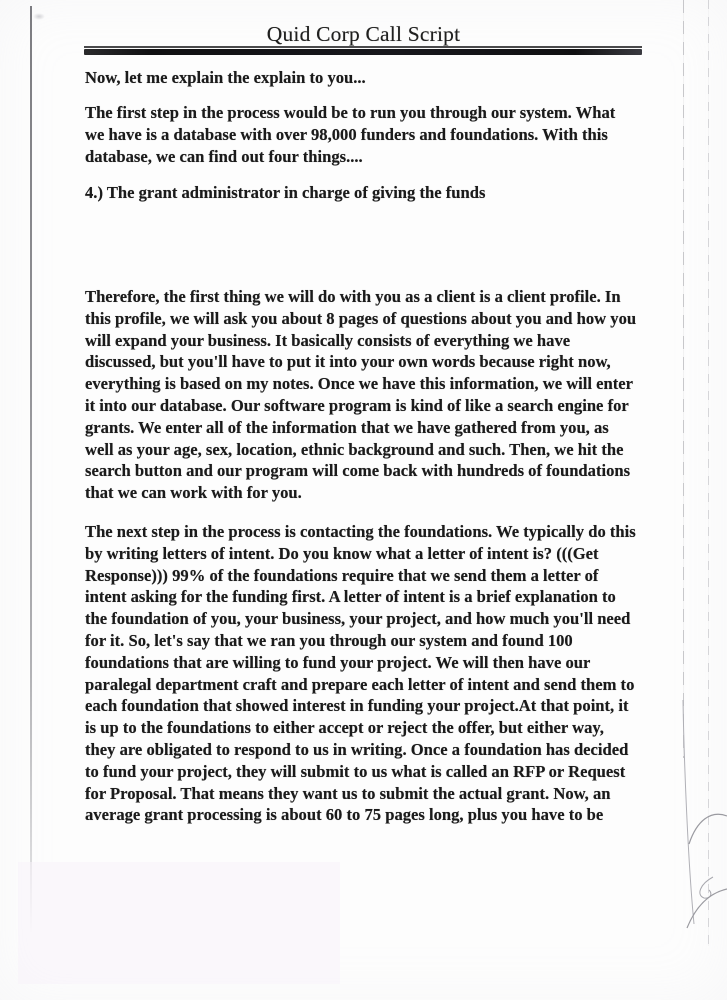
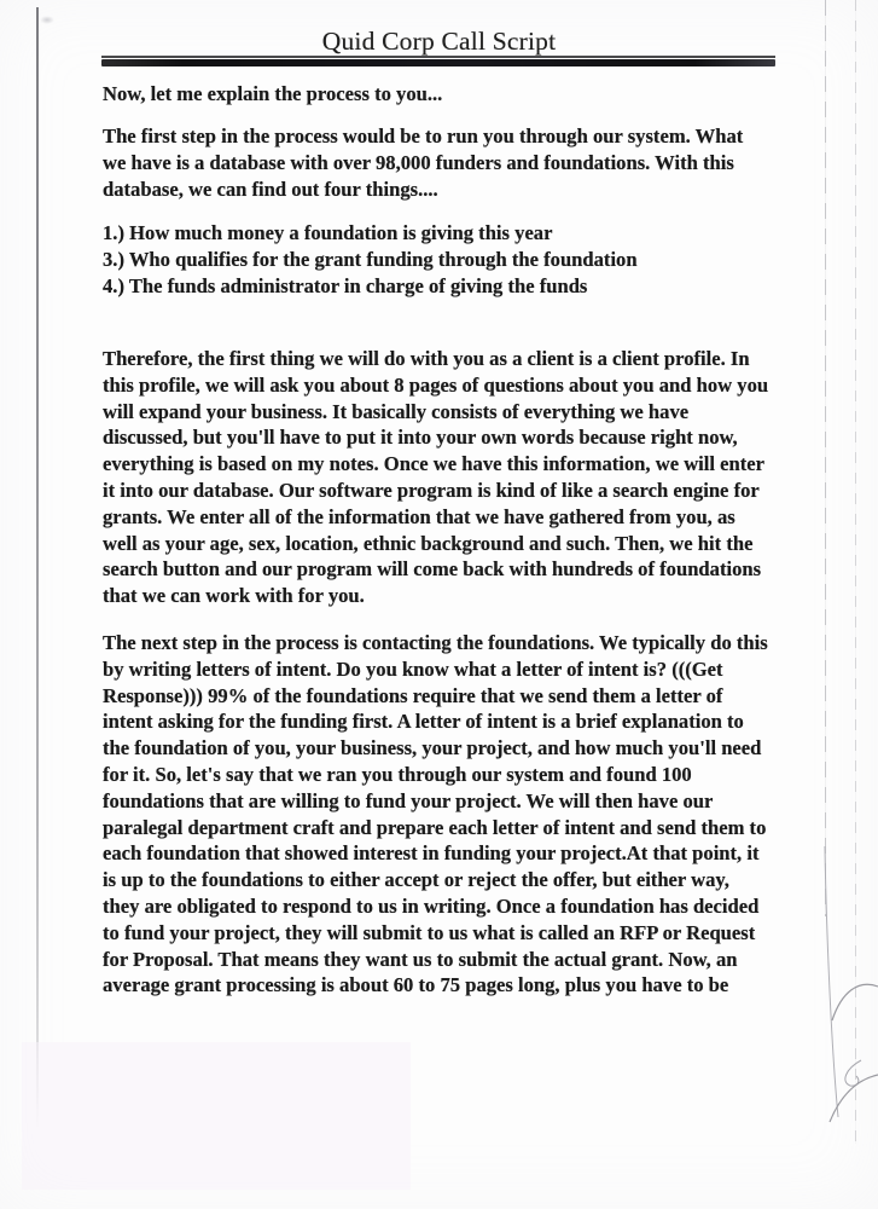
  Quid Corp Call Script
- Now, let me explain the explain to you...
+ Now, let me explain the process to you...
  The first step in the process would be to run you through our system. What
  we have is a database with over 98,000 funders and foundations. With this
  database, we can find out four things....
+ 1.) How much money a foundation is giving this year
+ 3.) Who qualifies for the grant funding through the foundation
- 4.) The grant administrator in charge of giving the funds
+ 4.) The funds administrator in charge of giving the funds
  Therefore, the first thing we will do with you as a client is a client profile. In
  this profile, we will ask you about 8 pages of questions about you and how you
  will expand your business. It basically consists of everything we have
  discussed, but you'll have to put it into your own words because right now,
  everything is based on my notes. Once we have this information, we will enter
  it into our database. Our software program is kind of like a search engine for
  grants. We enter all of the information that we have gathered from you, as
  well as your age, sex, location, ethnic background and such. Then, we hit the
  search button and our program will come back with hundreds of foundations
  that we can work with for you.
  The next step in the process is contacting the foundations. We typically do this
  by writing letters of intent. Do you know what a letter of intent is? (((Get
  Response))) 99% of the foundations require that we send them a letter of
  intent asking for the funding first. A letter of intent is a brief explanation to
  the foundation of you, your business, your project, and how much you'll need
  for it. So, let's say that we ran you through our system and found 100
  foundations that are willing to fund your project. We will then have our
  paralegal department craft and prepare each letter of intent and send them to
  each foundation that showed interest in funding your project.At that point, it
  is up to the foundations to either accept or reject the offer, but either way,
  they are obligated to respond to us in writing. Once a foundation has decided
  to fund your project, they will submit to us what is called an RFP or Request
  for Proposal. That means they want us to submit the actual grant. Now, an
  average grant processing is about 60 to 75 pages long, plus you have to be
